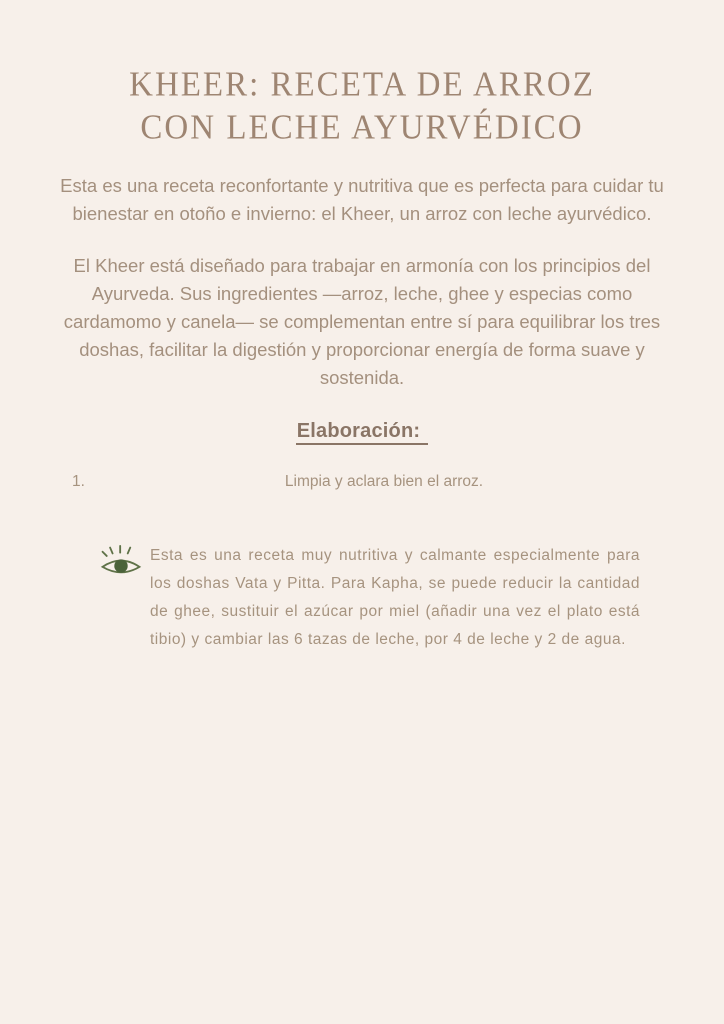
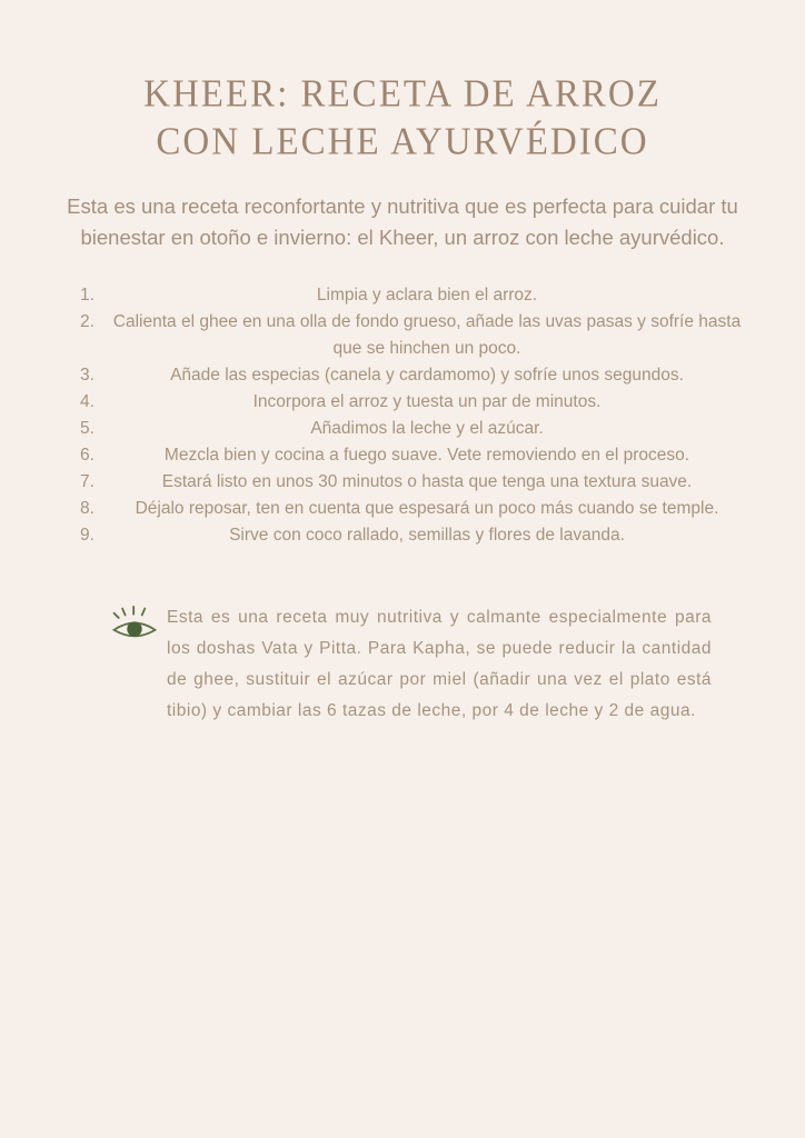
  KHEER: RECETA DE ARROZ
  CON LECHE AYURVÉDICO
  Esta es una receta reconfortante y nutritiva que es perfecta para cuidar tu bienestar en otoño e invierno: el Kheer, un arroz con leche ayurvédico.
- El Kheer está diseñado para trabajar en armonía con los principios del Ayurveda. Sus ingredientes —arroz, leche, ghee y especias como cardamomo y canela— se complementan entre sí para equilibrar los tres doshas, facilitar la digestión y proporcionar energía de forma suave y sostenida.
- Elaboración:
  1.
  Limpia y aclara bien el arroz.
+ 2.
+ Calienta el ghee en una olla de fondo grueso, añade las uvas pasas y sofríe hasta que se hinchen un poco.
+ 3.
+ Añade las especias (canela y cardamomo) y sofríe unos segundos.
+ 4.
+ Incorpora el arroz y tuesta un par de minutos.
+ 5.
+ Añadimos la leche y el azúcar.
+ 6.
+ Mezcla bien y cocina a fuego suave. Vete removiendo en el proceso.
+ 7.
+ Estará listo en unos 30 minutos o hasta que tenga una textura suave.
+ 8.
+ Déjalo reposar, ten en cuenta que espesará un poco más cuando se temple.
+ 9.
+ Sirve con coco rallado, semillas y flores de lavanda.
  Esta es una receta muy nutritiva y calmante especialmente para los doshas Vata y Pitta. Para Kapha, se puede reducir la cantidad de ghee, sustituir el azúcar por miel (añadir una vez el plato está tibio) y cambiar las 6 tazas de leche, por 4 de leche y 2 de agua.
